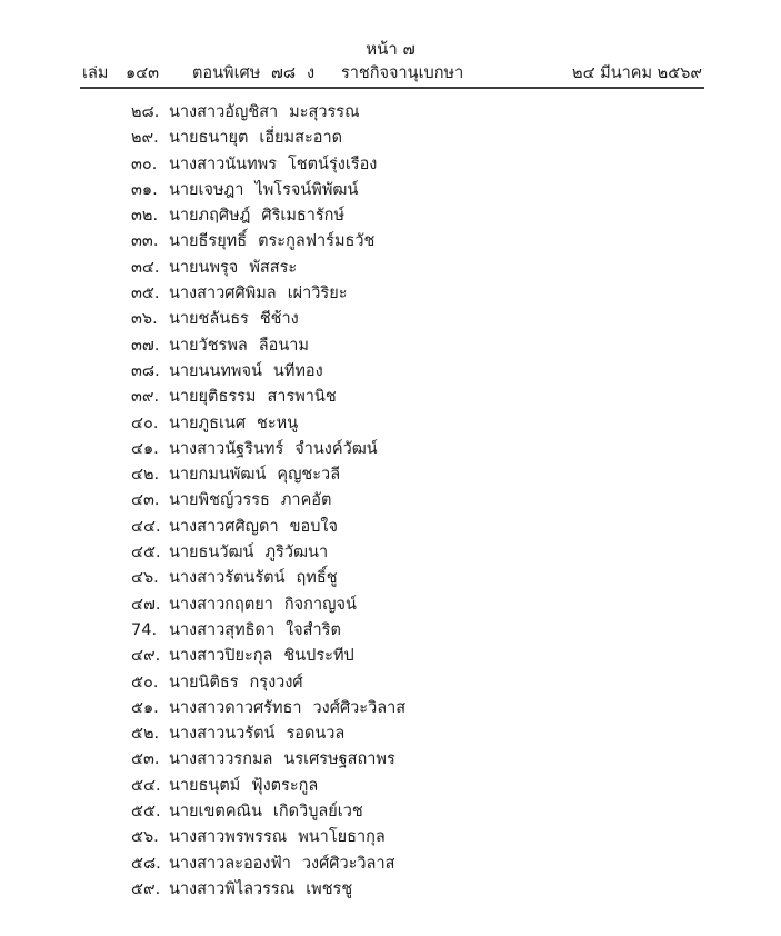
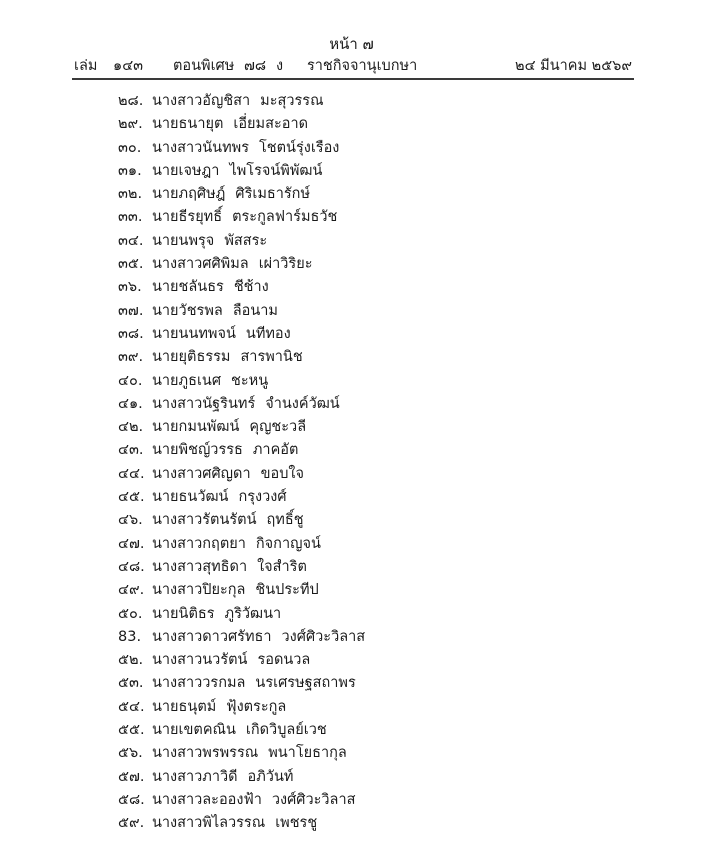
  หน้า ๗
  เล่ม
  ๑๔๓
  ตอนพิเศษ
  ๗๘
  ง
  ราชกิจจานุเบกษา
  ๒๔ มีนาคม ๒๕๖๙
  ๒๘. นางสาวอัญชิสา มะสุวรรณ
  ๒๙. นายธนายุต เอี่ยมสะอาด
  ๓๐. นางสาวนันทพร โชตน์รุ่งเรือง
  ๓๑. นายเจษฎา ไพโรจน์พิพัฒน์
  ๓๒. นายภฤศิษฎ์ ศิริเมธารักษ์
  ๓๓. นายธีรยุทธิ์ ตระกูลฟาร์มธวัช
  ๓๔. นายนพรุจ พัสสระ
  ๓๕. นางสาวศศิพิมล เผ่าวิริยะ
  ๓๖. นายชลันธร ชีช้าง
  ๓๗. นายวัชรพล ลือนาม
  ๓๘. นายนนทพจน์ นทีทอง
  ๓๙. นายยุติธรรม สารพานิช
  ๔๐. นายภูธเนศ ชะหนู
  ๔๑. นางสาวนัฐรินทร์ จำนงค์วัฒน์
  ๔๒. นายกมนพัฒน์ คุญชะวลี
  ๔๓. นายพิชญ์วรรธ ภาคอัต
  ๔๔. นางสาวศศิญดา ขอบใจ
- ๔๕. นายธนวัฒน์ ภูริวัฒนา
+ ๔๕. นายธนวัฒน์ กรุงวงศ์
  ๔๖. นางสาวรัตนรัตน์ ฤทธิ์ชู
  ๔๗. นางสาวกฤตยา กิจกาญจน์
- 74. นางสาวสุทธิดา ใจสำริต
+ ๔๘. นางสาวสุทธิดา ใจสำริต
  ๔๙. นางสาวปิยะกุล ชินประทีป
- ๕๐. นายนิติธร กรุงวงศ์
+ ๕๐. นายนิติธร ภูริวัฒนา
- ๕๑. นางสาวดาวศรัทธา วงศ์ศิวะวิลาส
+ 83. นางสาวดาวศรัทธา วงศ์ศิวะวิลาส
  ๕๒. นางสาวนวรัตน์ รอดนวล
  ๕๓. นางสาววรกมล นรเศรษฐสถาพร
  ๕๔. นายธนุตม์ ฟุ้งตระกูล
  ๕๕. นายเขตคณิน เกิดวิบูลย์เวช
  ๕๖. นางสาวพรพรรณ พนาโยธากุล
+ ๕๗. นางสาวภาวิดี อภิวันท์
  ๕๘. นางสาวละอองฟ้า วงศ์ศิวะวิลาส
  ๕๙. นางสาวพิไลวรรณ เพชรชู
